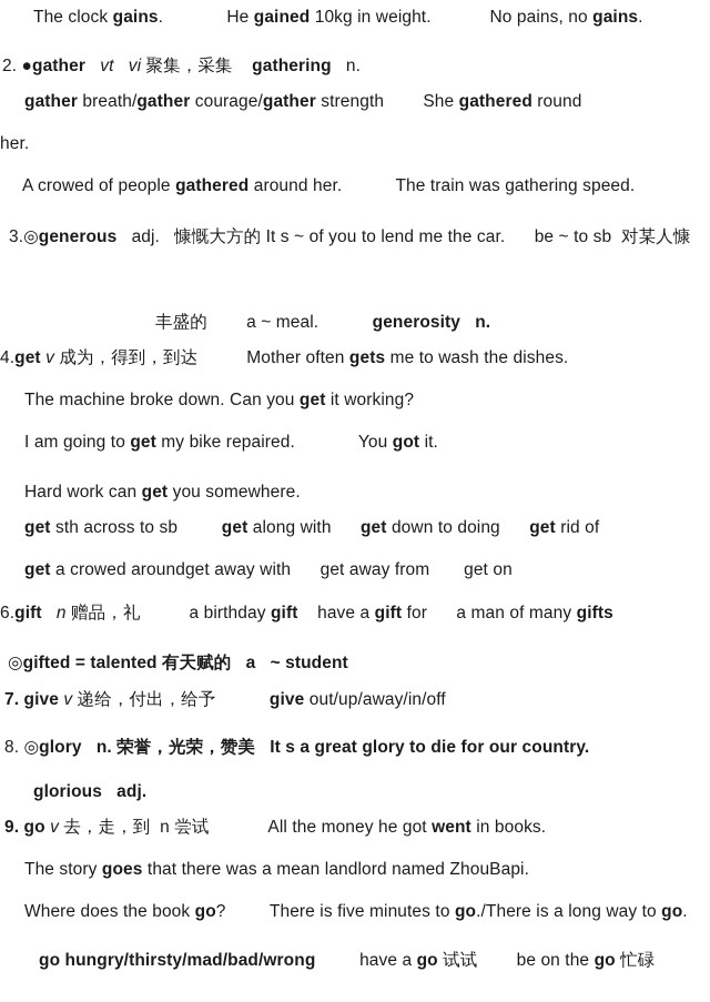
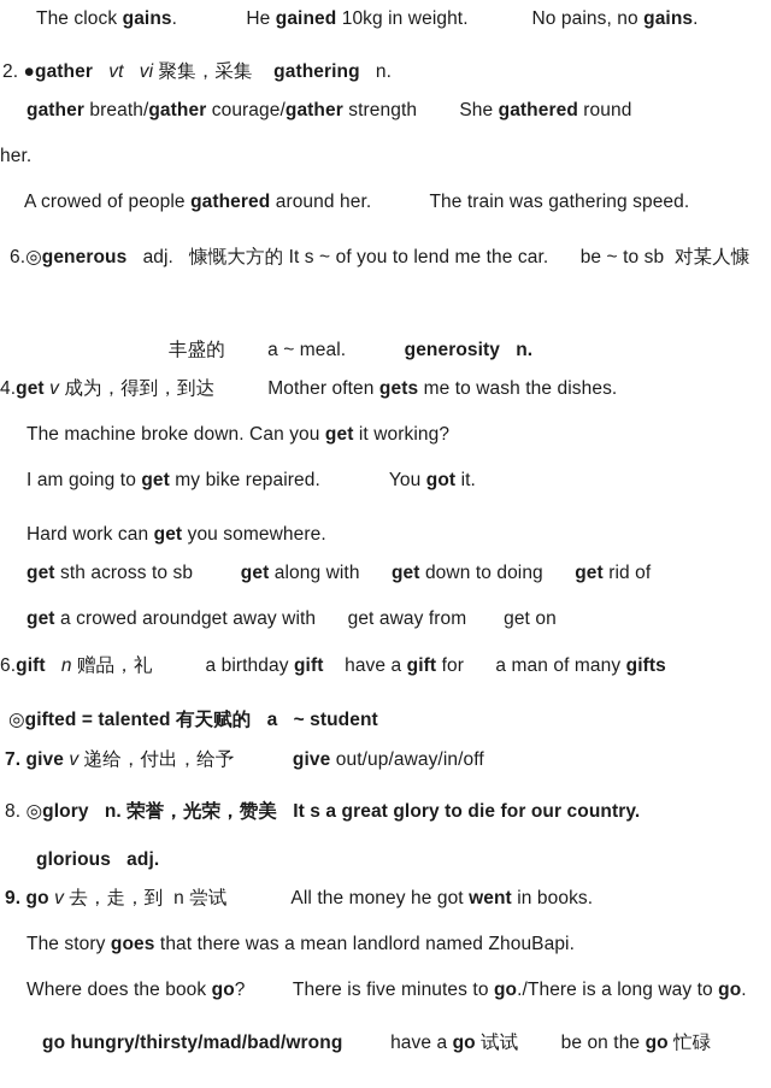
  The clock gains. He gained 10kg in weight. No pains, no gains.
  2. ●gather vt vi 聚集，采集 gathering n.
  gather breath/gather courage/gather strength She gathered round
  her.
  A crowed of people gathered around her. The train was gathering speed.
- 3.◎generous adj. 慷慨大方的 It s ~ of you to lend me the car. be ~ to sb 对某人慷
+ 6.◎generous adj. 慷慨大方的 It s ~ of you to lend me the car. be ~ to sb 对某人慷
  丰盛的 a ~ meal. generosity n.
  4.get v 成为，得到，到达 Mother often gets me to wash the dishes.
  The machine broke down. Can you get it working?
  I am going to get my bike repaired. You got it.
  Hard work can get you somewhere.
  get sth across to sb get along with get down to doing get rid of
  get a crowed aroundget away with get away from get on
  6.gift n 赠品，礼 a birthday gift have a gift for a man of many gifts
  ◎gifted = talented 有天赋的 a ~ student
  7. give v 递给，付出，给予 give out/up/away/in/off
  8. ◎glory n. 荣誉，光荣，赞美 It s a great glory to die for our country.
  glorious adj.
  9. go v 去，走，到 n 尝试 All the money he got went in books.
  The story goes that there was a mean landlord named ZhouBapi.
  Where does the book go? There is five minutes to go./There is a long way to go.
  go hungry/thirsty/mad/bad/wrong have a go 试试 be on the go 忙碌
